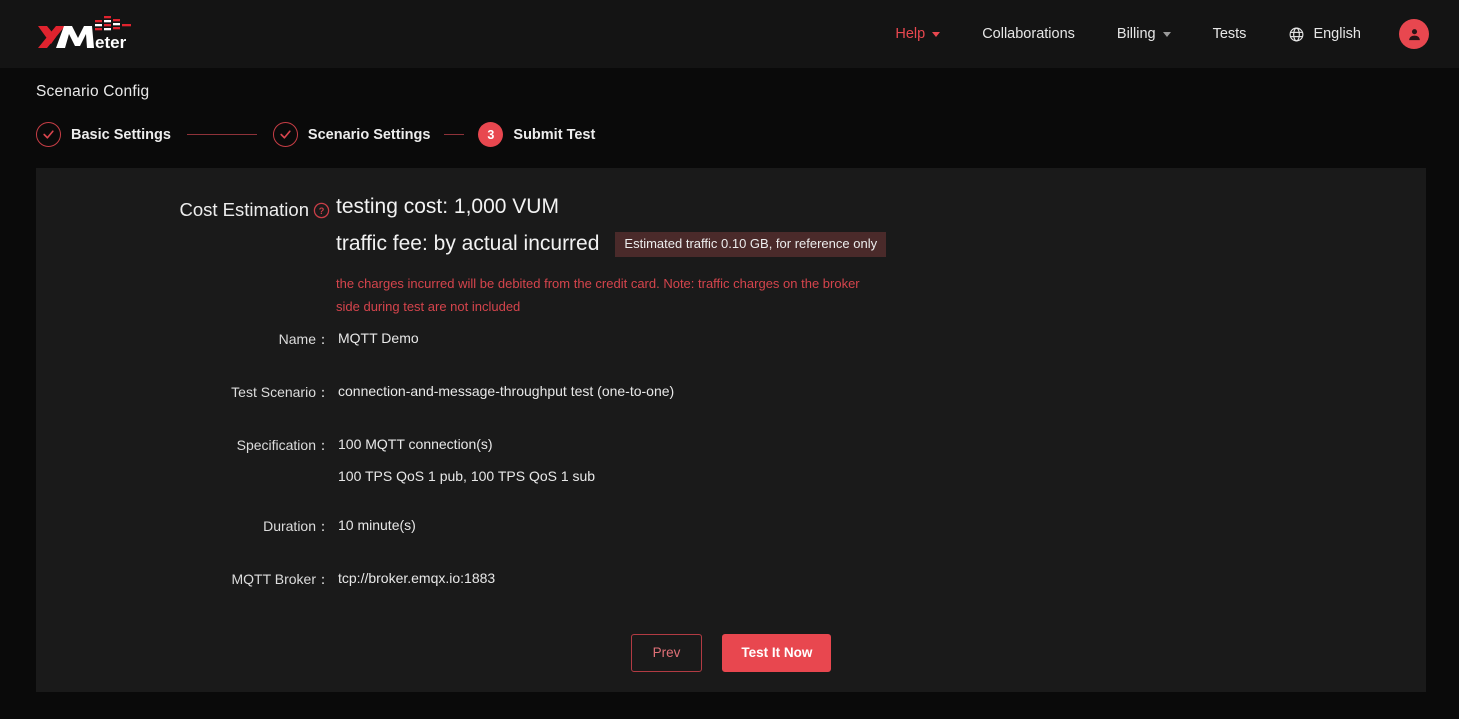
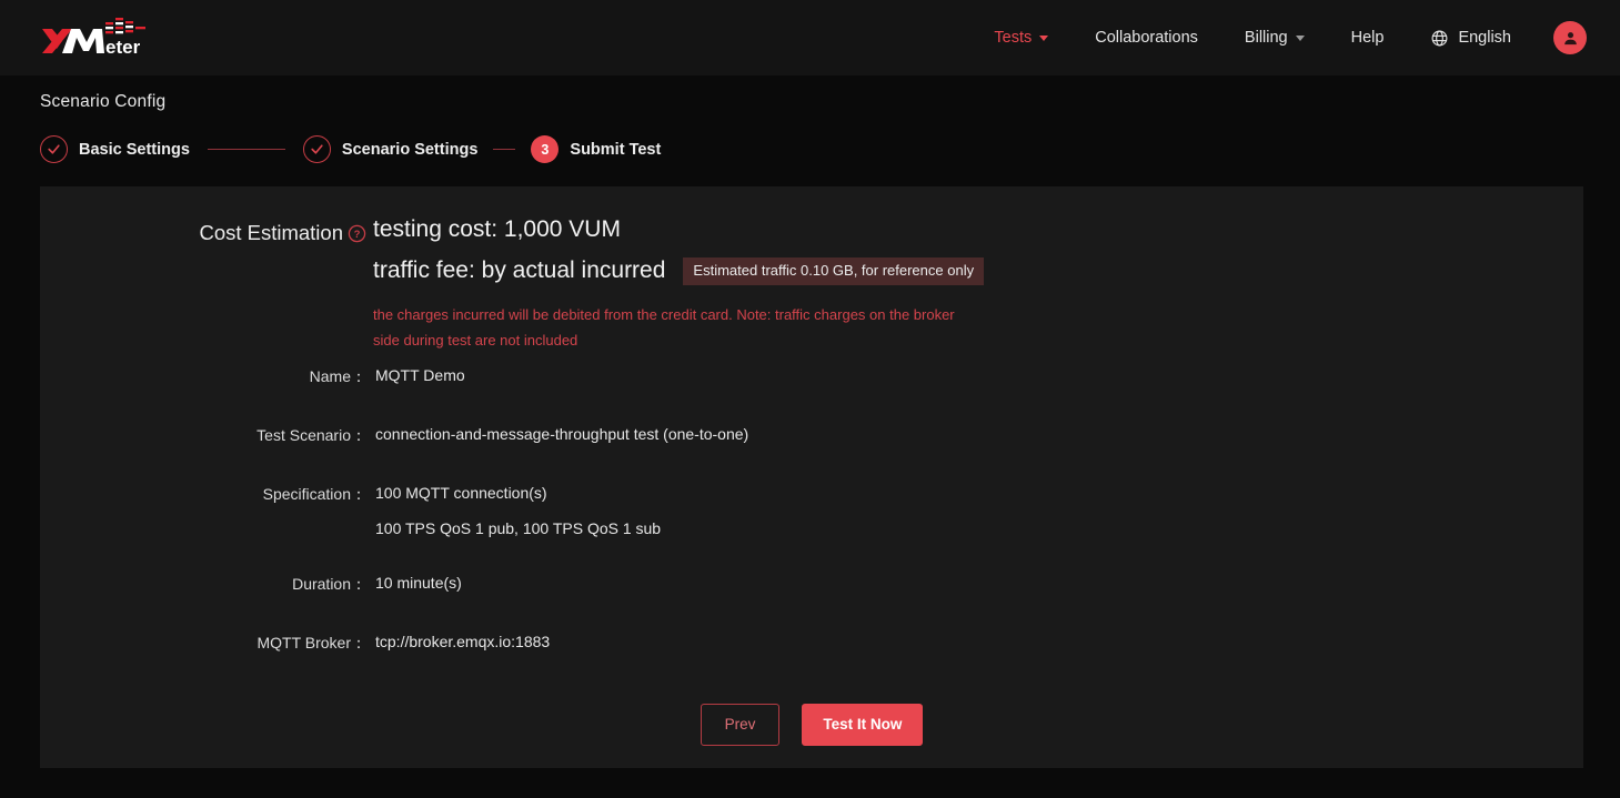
  eter
- Help
+ Tests
  Collaborations
  Billing
- Tests
+ Help
  English
  Scenario Config
  Basic Settings
  Scenario Settings
  3
  Submit Test
  Cost Estimation
  ?
  testing cost: 1,000 VUM
  traffic fee: by actual incurred
  Estimated traffic 0.10 GB, for reference only
  the charges incurred will be debited from the credit card. Note: traffic charges on the broker side during test are not included
  Name：
  MQTT Demo
  Test Scenario：
  connection-and-message-throughput test (one-to-one)
  Specification：
  100 MQTT connection(s)
  100 TPS QoS 1 pub, 100 TPS QoS 1 sub
  Duration：
  10 minute(s)
  MQTT Broker：
  tcp://broker.emqx.io:1883
  Prev
  Test It Now
